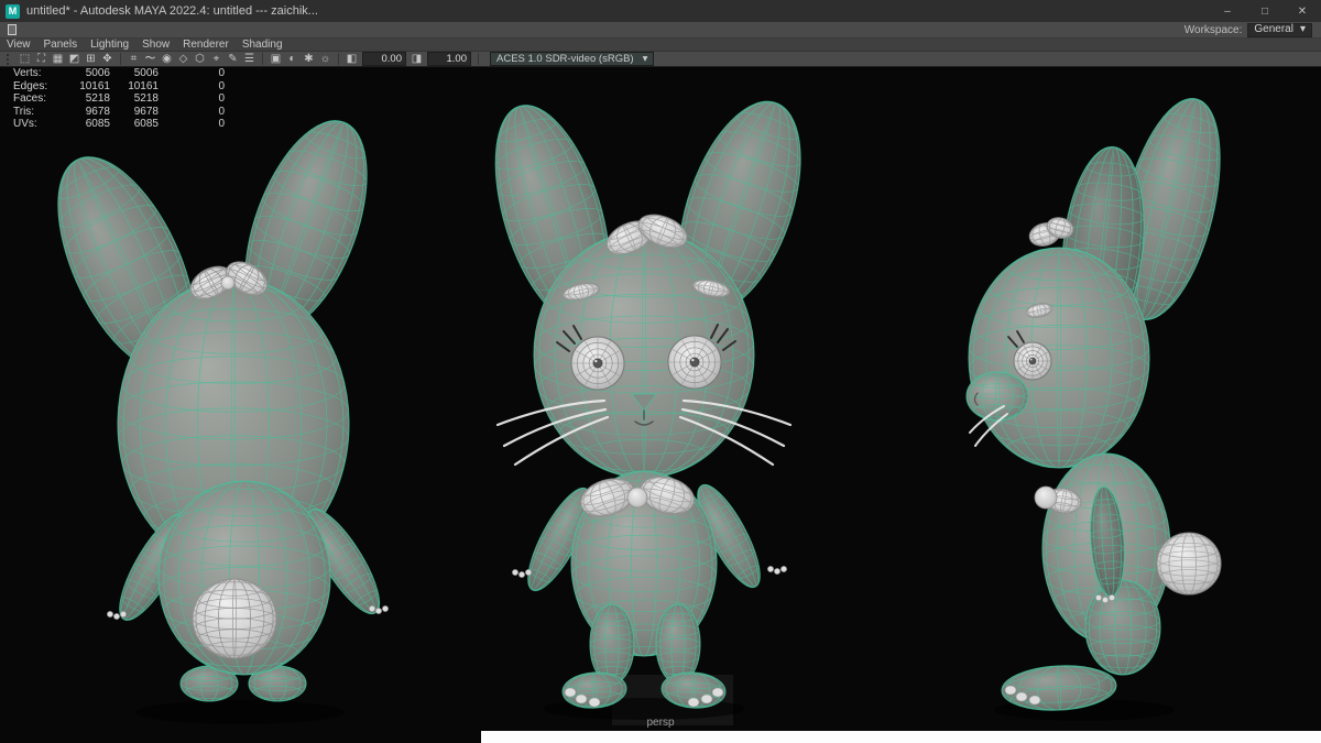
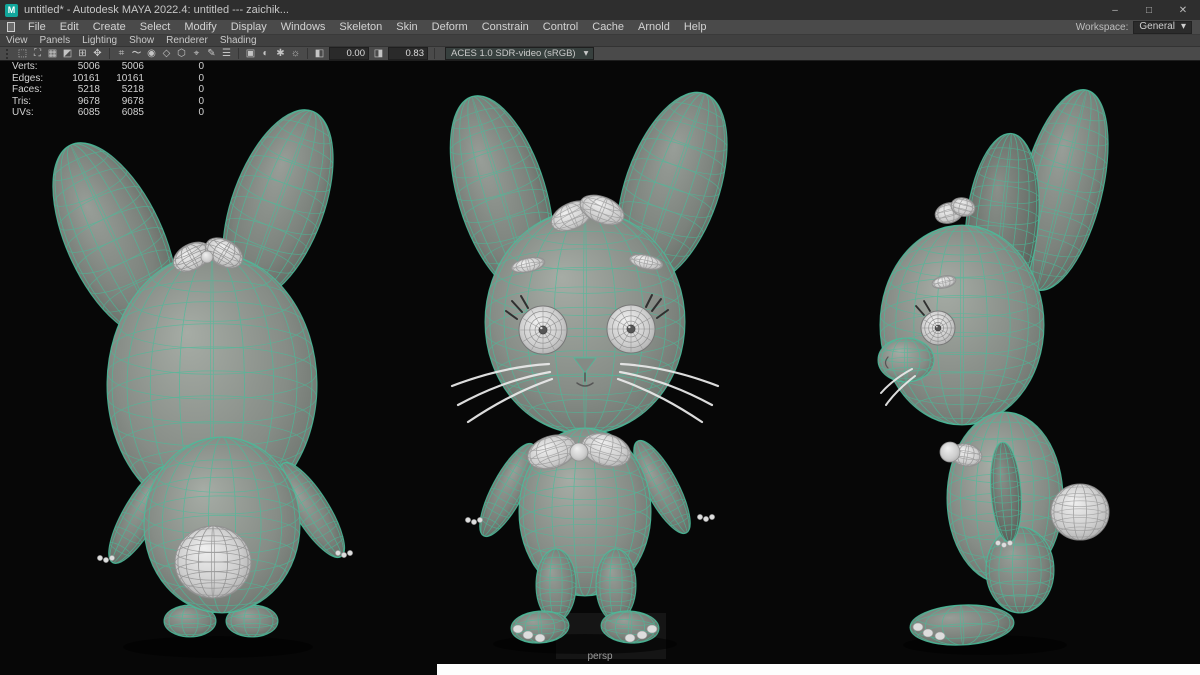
  M
  untitled* - Autodesk MAYA 2022.4: untitled --- zaichik...
  –
  □
  ✕
+ File
+ Edit
+ Create
+ Select
+ Modify
+ Display
+ Windows
+ Skeleton
+ Skin
+ Deform
+ Constrain
+ Control
+ Cache
+ Arnold
+ Help
  Workspace:
  General
  ▾
  View
  Panels
  Lighting
  Show
  Renderer
  Shading
  ⬚
  ⛶
  ▦
  ◩
  ⊞
  ✥
  ⌗
  〜
  ◉
  ◇
  ⬡
  ⌖
  ✎
  ☰
  ▣
  ◐
  ✱
  ☼
  ◧
  0.00
  ◨
- 1.00
+ 0.83
  ACES 1.0 SDR-video (sRGB)
  ▾
  Verts:
  5006
  5006
  0
  Edges:
  10161
  10161
  0
  Faces:
  5218
  5218
  0
  Tris:
  9678
  9678
  0
  UVs:
  6085
  6085
  0
  persp
